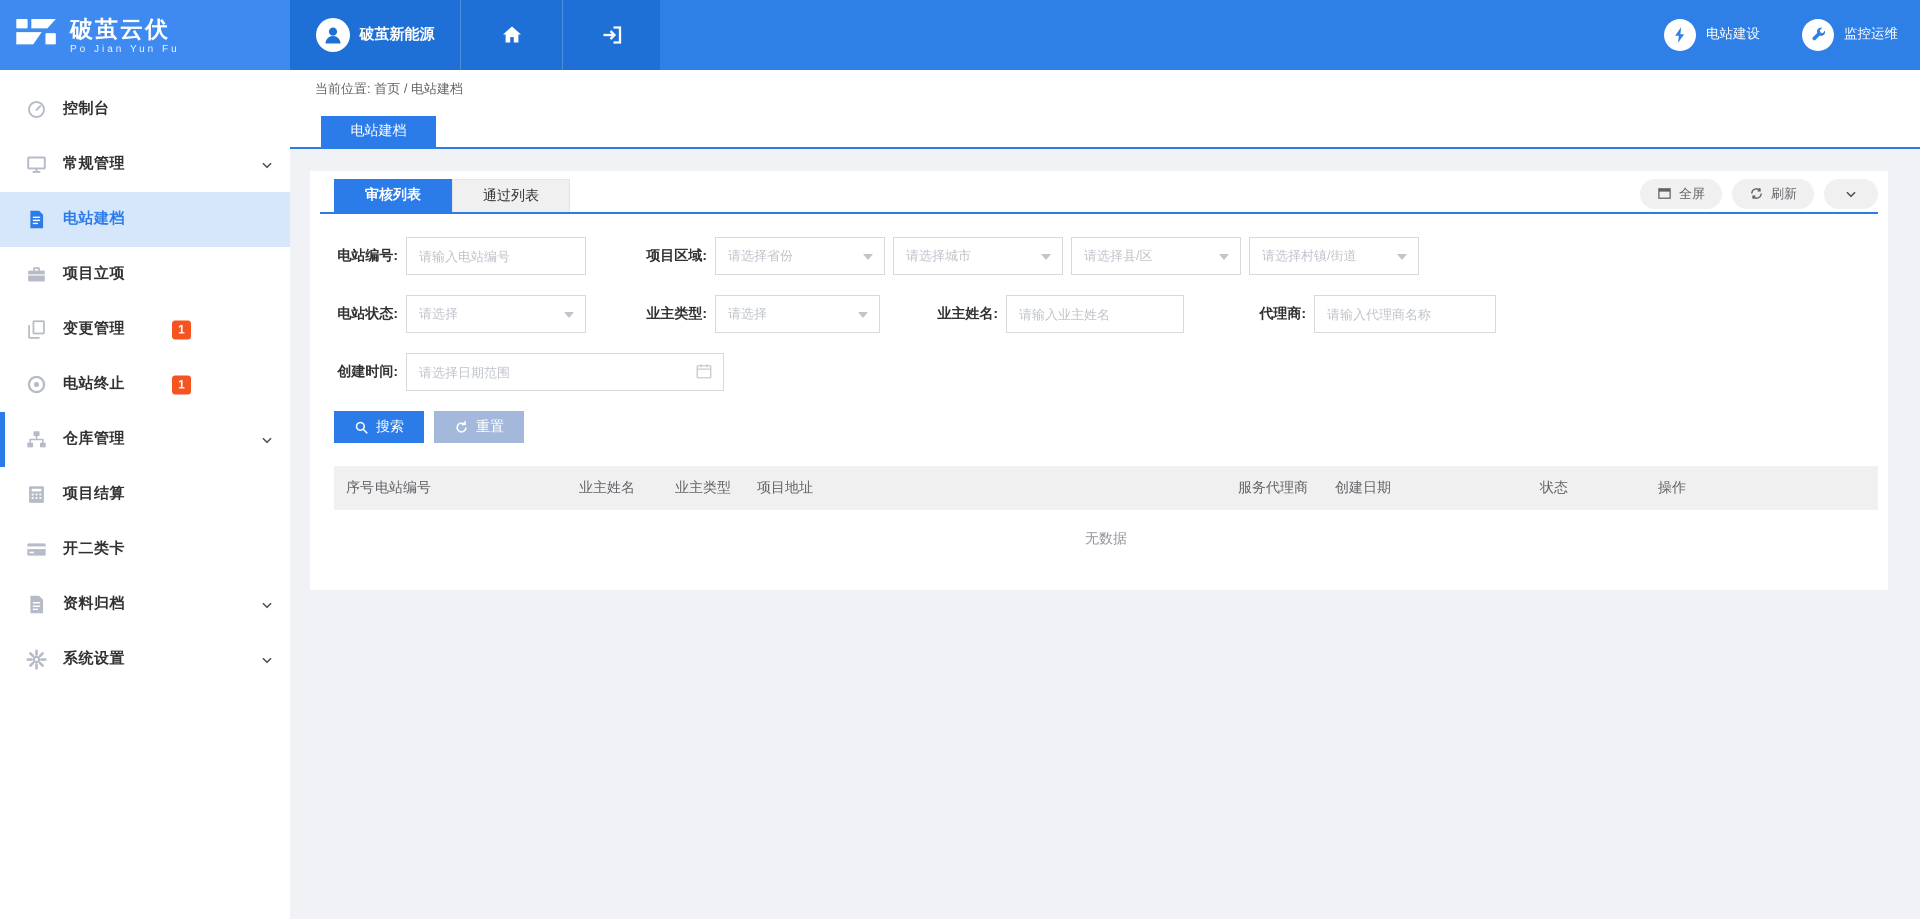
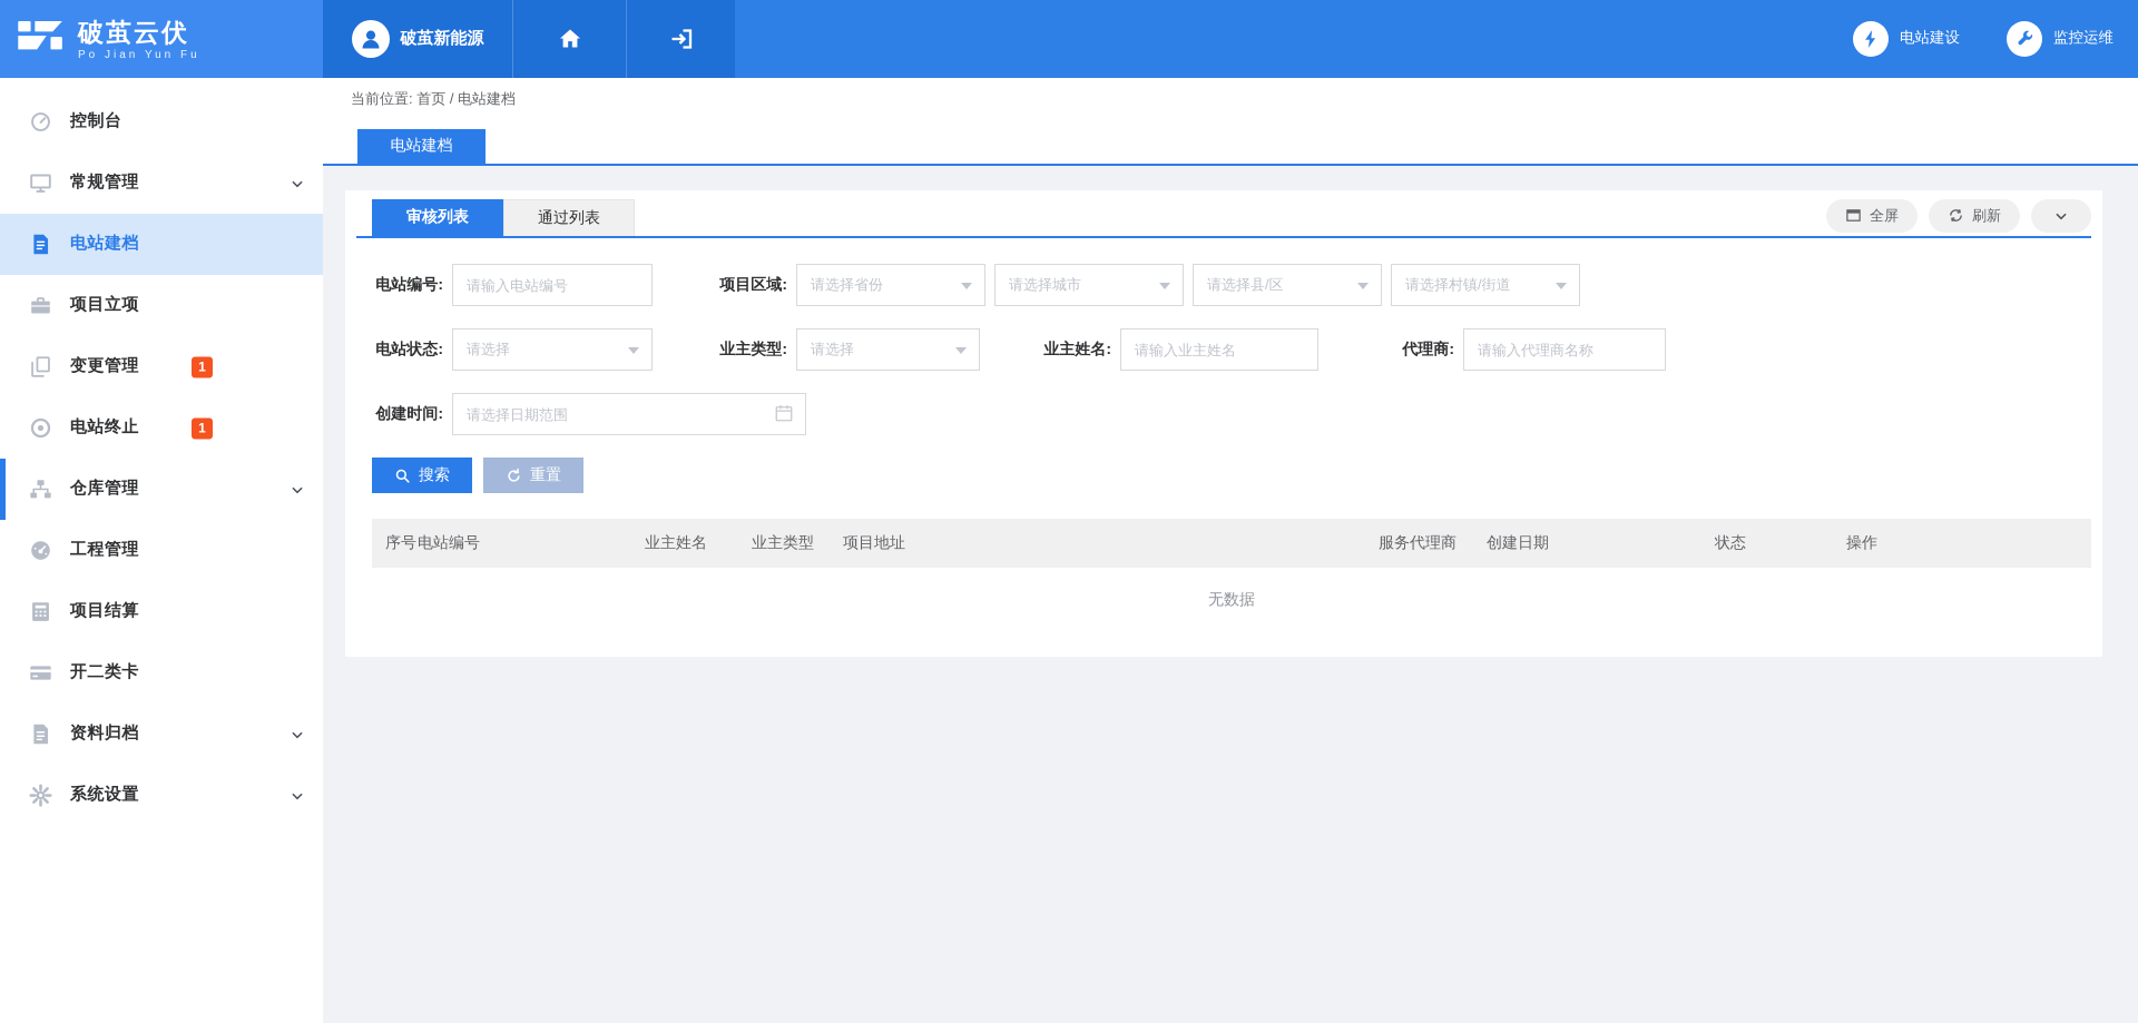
  破茧云伏
  Po Jian Yun Fu
  破茧新能源
  电站建设
  监控运维
  控制台
  常规管理
  电站建档
  项目立项
  变更管理
  1
  电站终止
  1
  仓库管理
+ 工程管理
  项目结算
  开二类卡
  资料归档
  系统设置
  当前位置: 首页 / 电站建档
  电站建档
  审核列表
  通过列表
  全屏
  刷新
  电站编号:
  请输入电站编号
  项目区域:
  请选择省份
  请选择城市
  请选择县/区
  请选择村镇/街道
  电站状态:
  请选择
  业主类型:
  请选择
  业主姓名:
  请输入业主姓名
  代理商:
  请输入代理商名称
  创建时间:
  请选择日期范围
  搜索
  重置
  序号
  电站编号
  业主姓名
  业主类型
  项目地址
  服务代理商
  创建日期
  状态
  操作
  无数据
